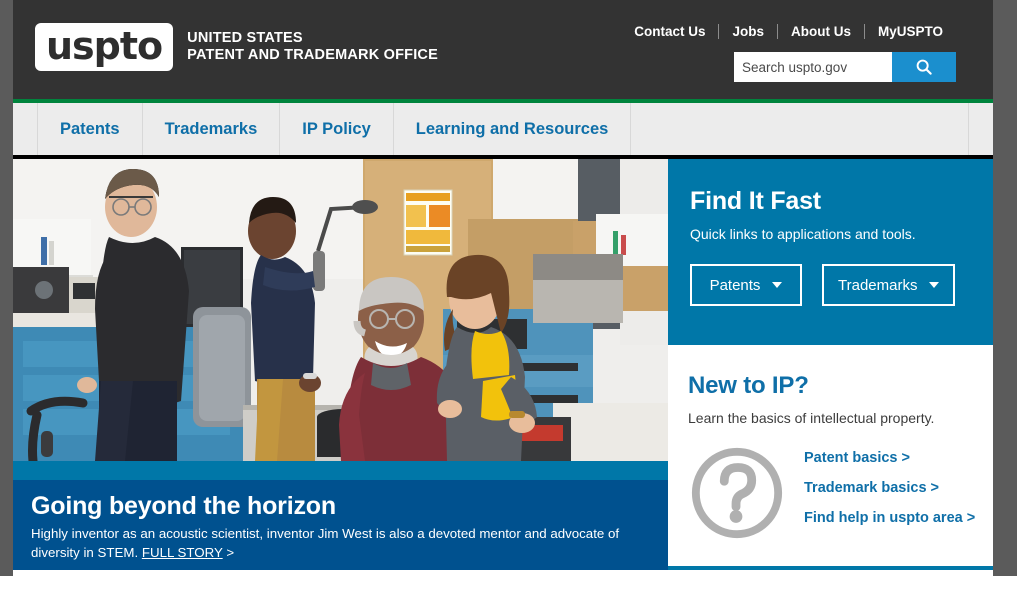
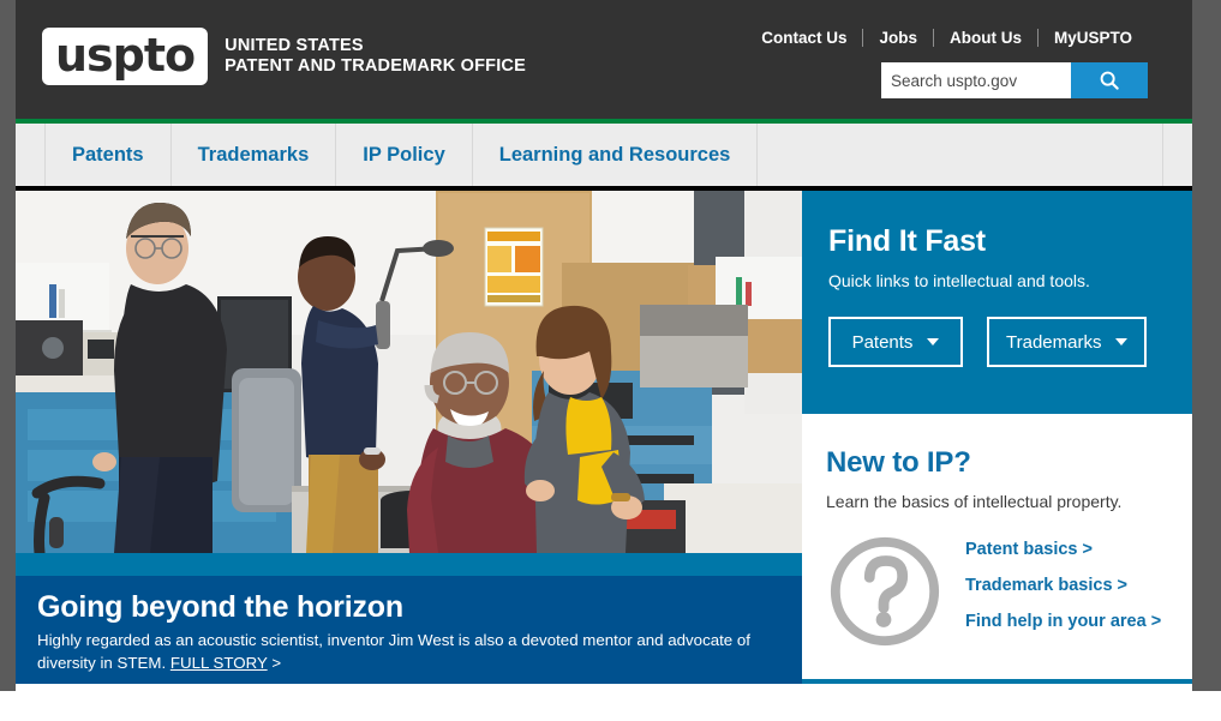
  uspto
  UNITED STATES
  PATENT AND TRADEMARK OFFICE
  Contact Us
  Jobs
  About Us
  MyUSPTO
  Search uspto.gov
  Patents
  Trademarks
  IP Policy
  Learning and Resources
  Going beyond the horizon
- Highly inventor as an acoustic scientist, inventor Jim West is also a devoted mentor and advocate of diversity in STEM. FULL STORY >
+ Highly regarded as an acoustic scientist, inventor Jim West is also a devoted mentor and advocate of diversity in STEM. FULL STORY >
  Find It Fast
- Quick links to applications and tools.
+ Quick links to intellectual and tools.
  Patents
  Trademarks
  New to IP?
  Learn the basics of intellectual property.
  Patent basics >
  Trademark basics >
- Find help in uspto area >
+ Find help in your area >
